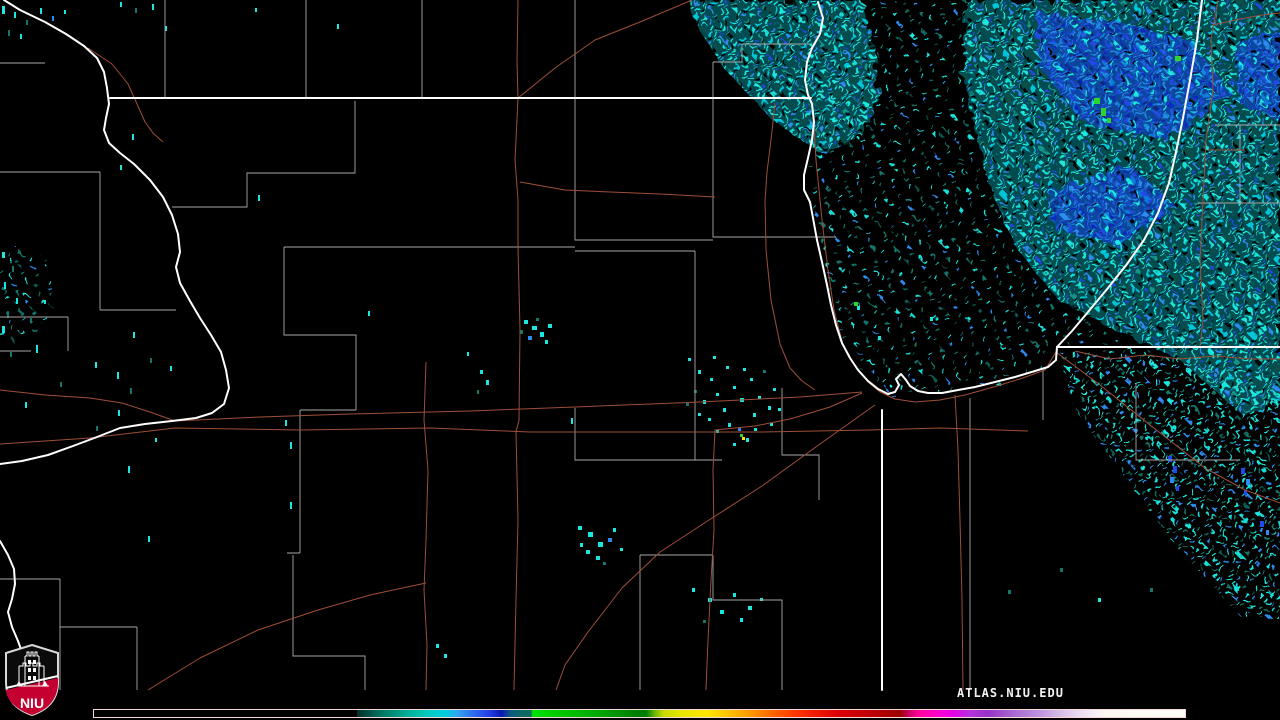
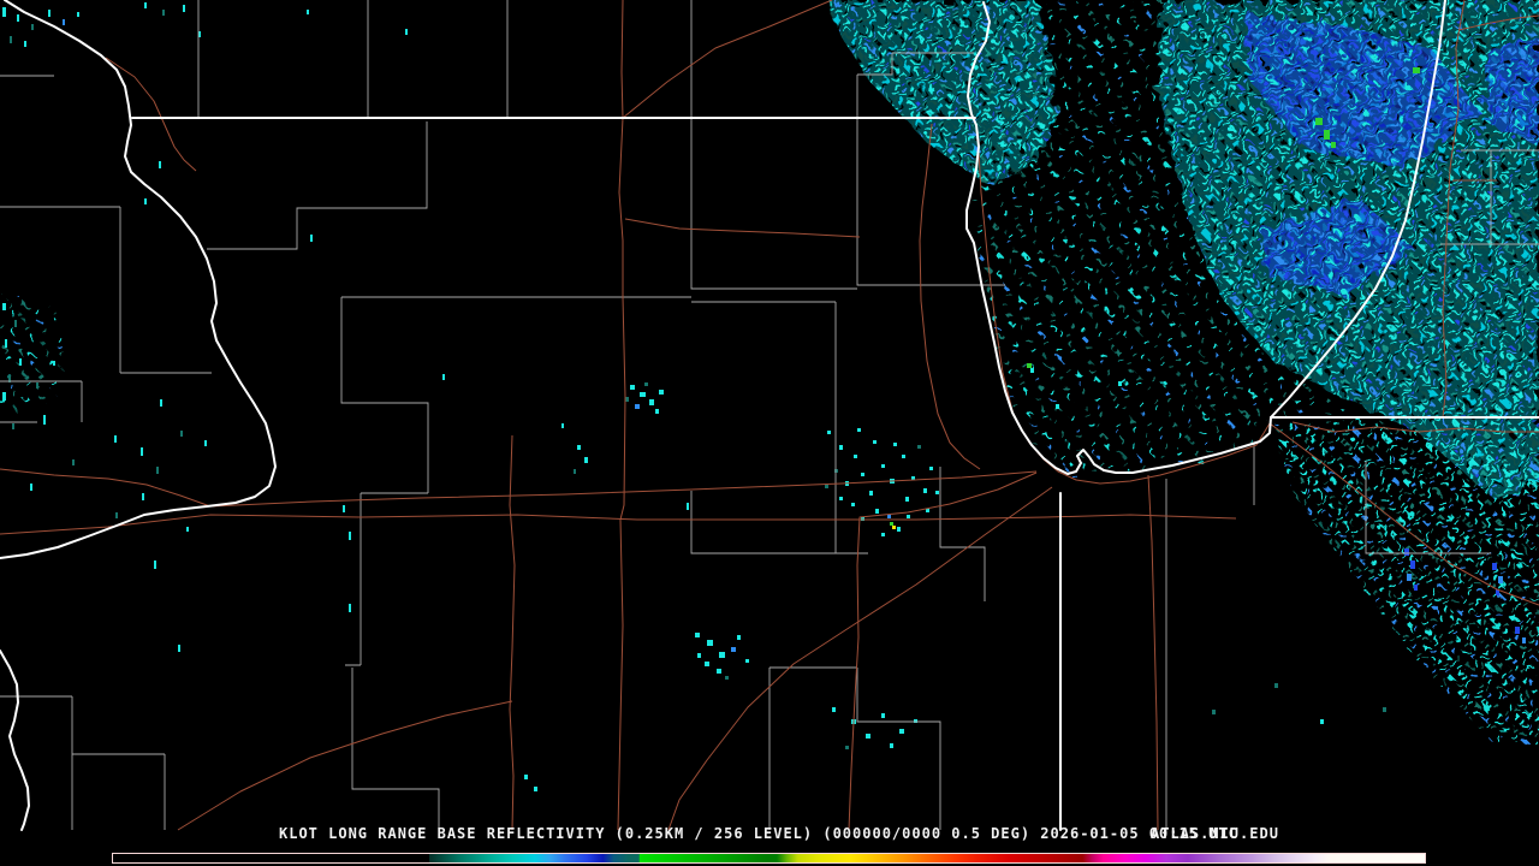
+ KLOT LONG RANGE BASE REFLECTIVITY (0.25KM / 256 LEVEL) (000000/0000 0.5 DEG) 2026-01-05 00:15 UTC
  ATLAS.NIU.EDU
- NIU
